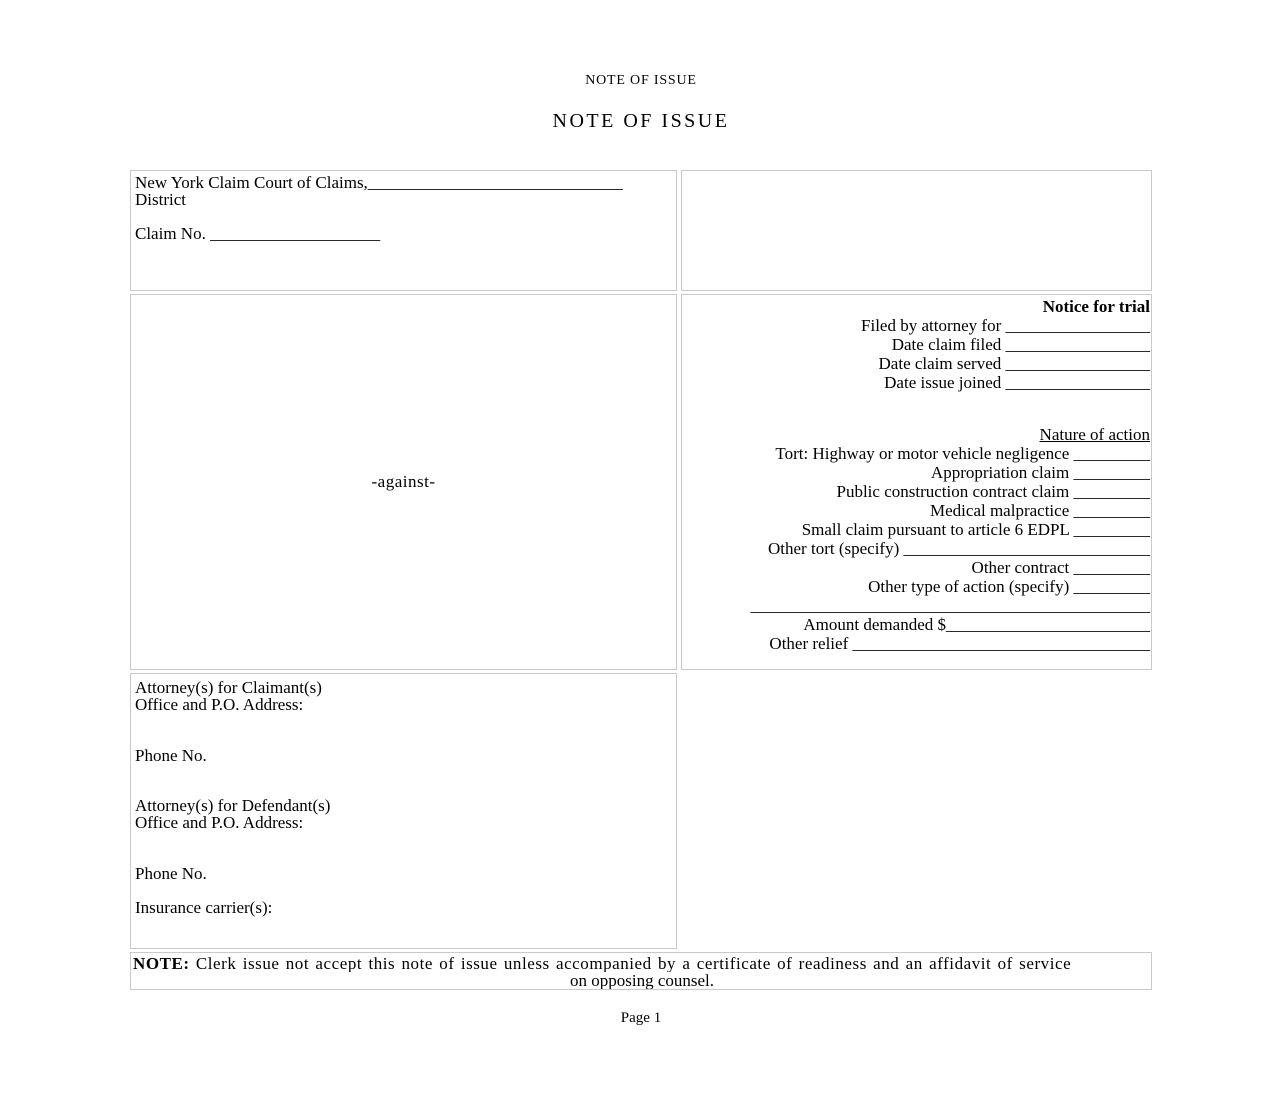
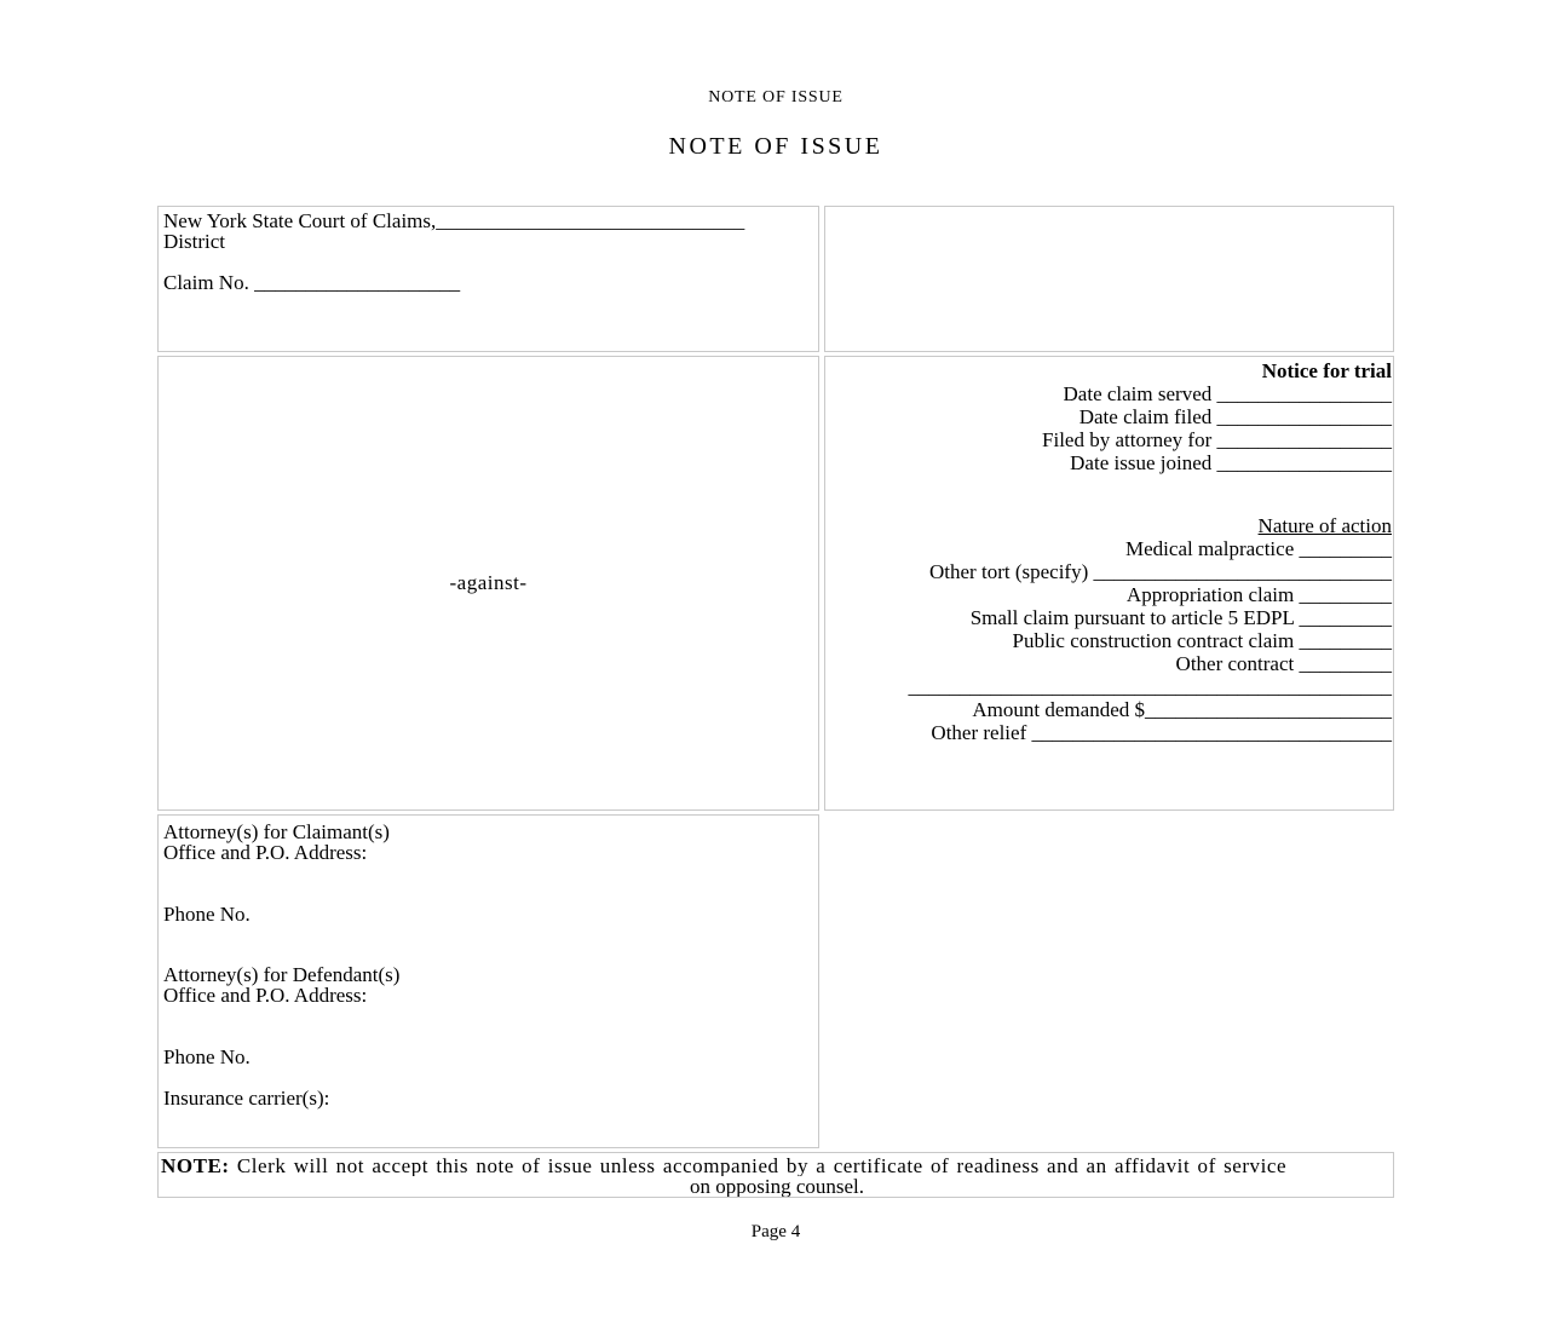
  NOTE OF ISSUE
  NOTE OF ISSUE
- New York Claim Court of Claims,______________________________
+ New York State Court of Claims,______________________________
  District
  Claim No. ____________________
  -against-
  Notice for trial
- Filed by attorney for _________________
+ Date claim served _________________
  Date claim filed _________________
- Date claim served _________________
+ Filed by attorney for _________________
  Date issue joined _________________
  Nature of action
- Tort: Highway or motor vehicle negligence _________
- Appropriation claim _________
+ Medical malpractice _________
- Public construction contract claim _________
+ Other tort (specify) _____________________________
- Medical malpractice _________
+ Appropriation claim _________
- Small claim pursuant to article 6 EDPL _________
+ Small claim pursuant to article 5 EDPL _________
- Other tort (specify) _____________________________
+ Public construction contract claim _________
  Other contract _________
- Other type of action (specify) _________
  _______________________________________________
  Amount demanded $________________________
  Other relief ___________________________________
  Attorney(s) for Claimant(s)
  Office and P.O. Address:
  Phone No.
  Attorney(s) for Defendant(s)
  Office and P.O. Address:
  Phone No.
  Insurance carrier(s):
- NOTE: Clerk issue not accept this note of issue unless accompanied by a certificate of readiness and an affidavit of service
+ NOTE: Clerk will not accept this note of issue unless accompanied by a certificate of readiness and an affidavit of service
  on opposing counsel.
- Page 1
+ Page 4
